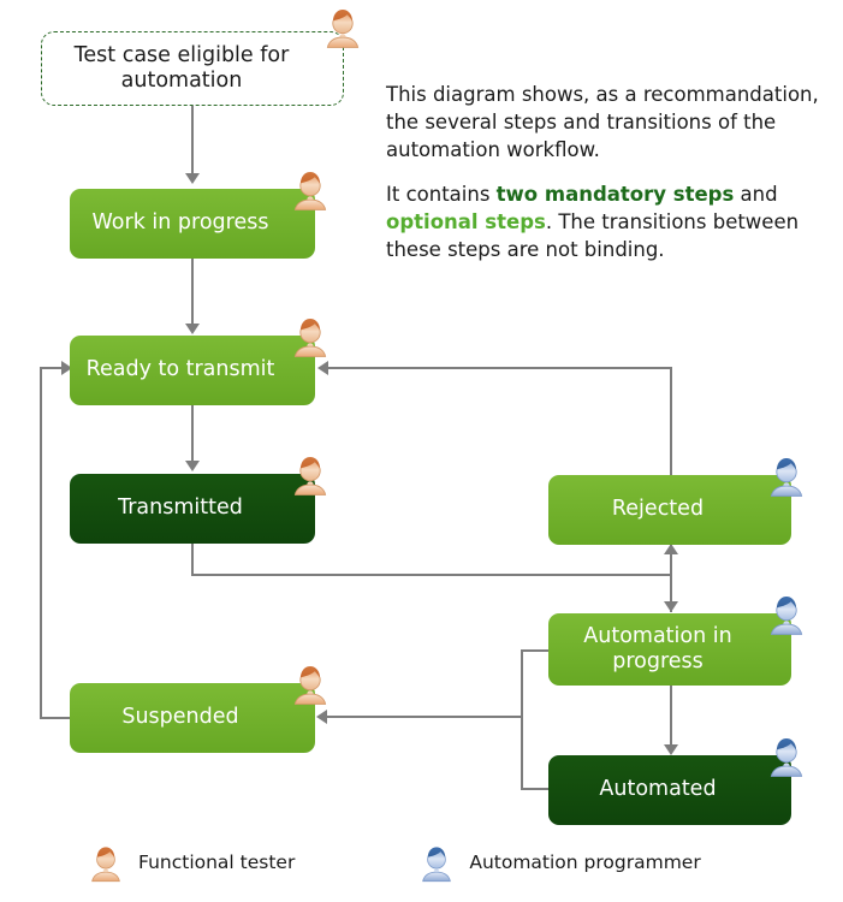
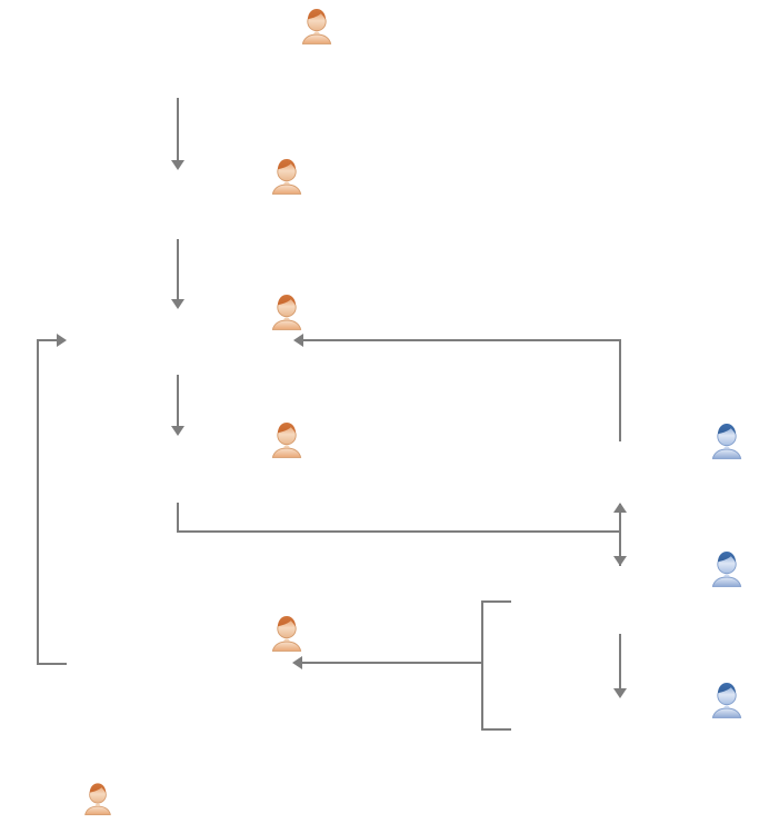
- Test case eligible for automation
- Work in progress
- Ready to transmit
- Transmitted
- Rejected
- Automation in progress
- Automated
- Suspended
- This diagram shows, as a recommandation, the several steps and transitions of the automation workflow.
- It contains two mandatory steps and optional steps. The transitions between these steps are not binding.
- Functional tester
- Automation programmer
